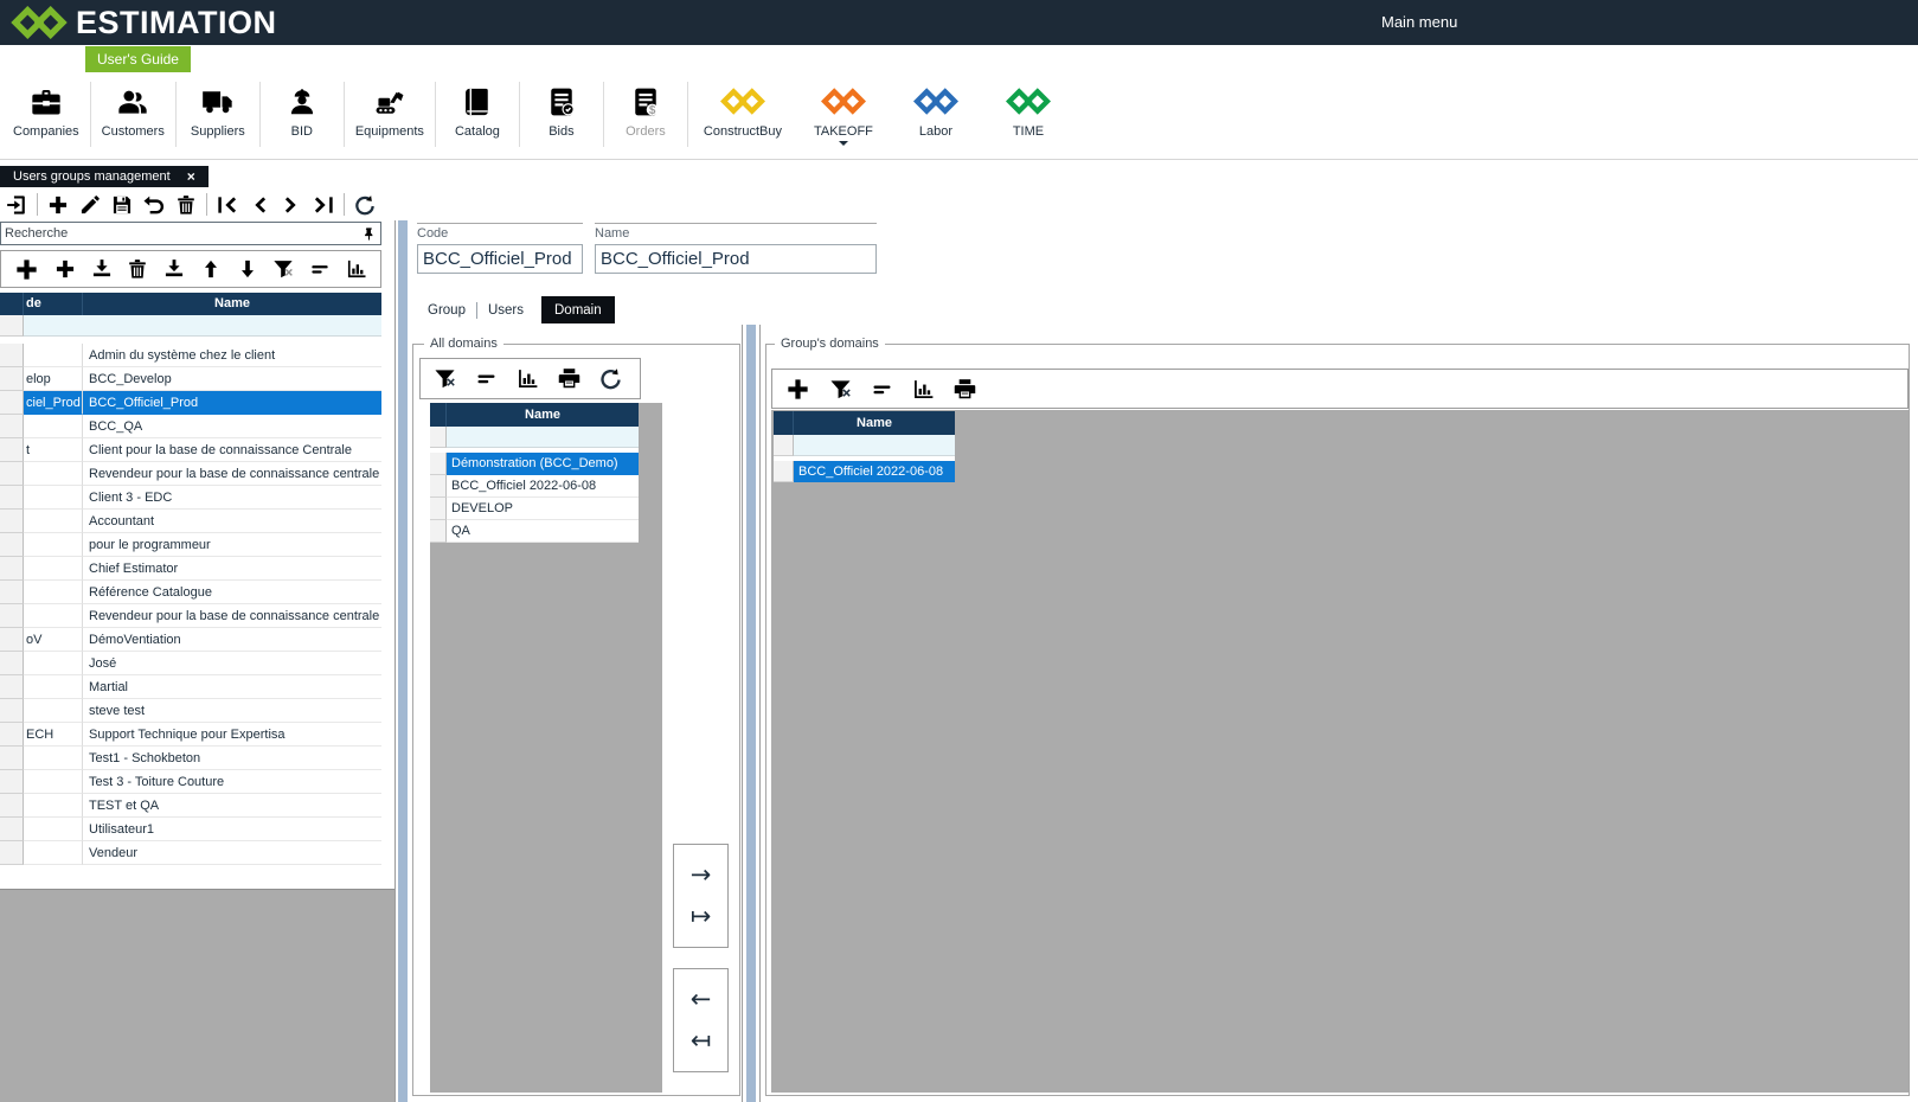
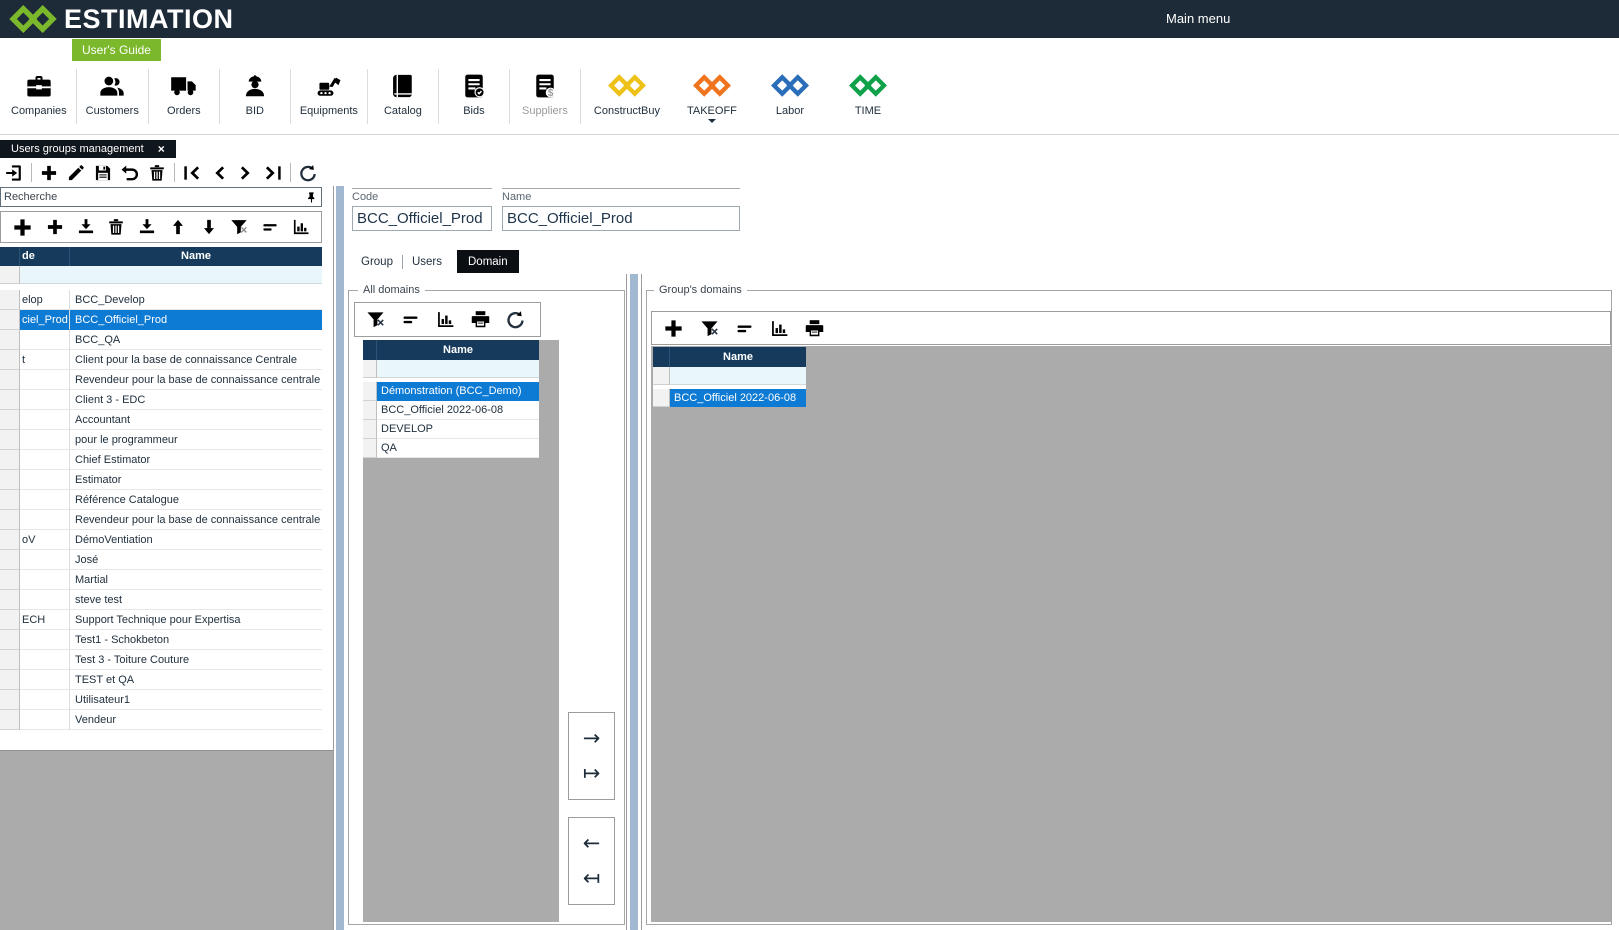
  ESTIMATION
  Main menu
  User's Guide
  Companies
  Customers
- Suppliers
+ Orders
  BID
  Equipments
  Catalog
  Bids
- Orders
+ Suppliers
  ConstructBuy
  TAKEOFF
  Labor
  TIME
  Users groups management
  ×
  Recherche
  de
  Name
- Admin du système chez le client
  elop
  BCC_Develop
  ciel_Prod
  BCC_Officiel_Prod
  BCC_QA
  t
  Client pour la base de connaissance Centrale
  Revendeur pour la base de connaissance centrale
  Client 3 - EDC
  Accountant
  pour le programmeur
  Chief Estimator
+ Estimator
  Référence Catalogue
  Revendeur pour la base de connaissance centrale
  oV
  DémoVentiation
  José
  Martial
  steve test
  ECH
  Support Technique pour Expertisa
  Test1 - Schokbeton
  Test 3 - Toiture Couture
  TEST et QA
  Utilisateur1
  Vendeur
  Code
  BCC_Officiel_Prod
  Name
  BCC_Officiel_Prod
  Group
  Users
  Domain
  All domains
  Name
  Démonstration (BCC_Demo)
  BCC_Officiel 2022-06-08
  DEVELOP
  QA
  →
  ↦
  ←
  ↤
  Group's domains
  Name
  BCC_Officiel 2022-06-08
